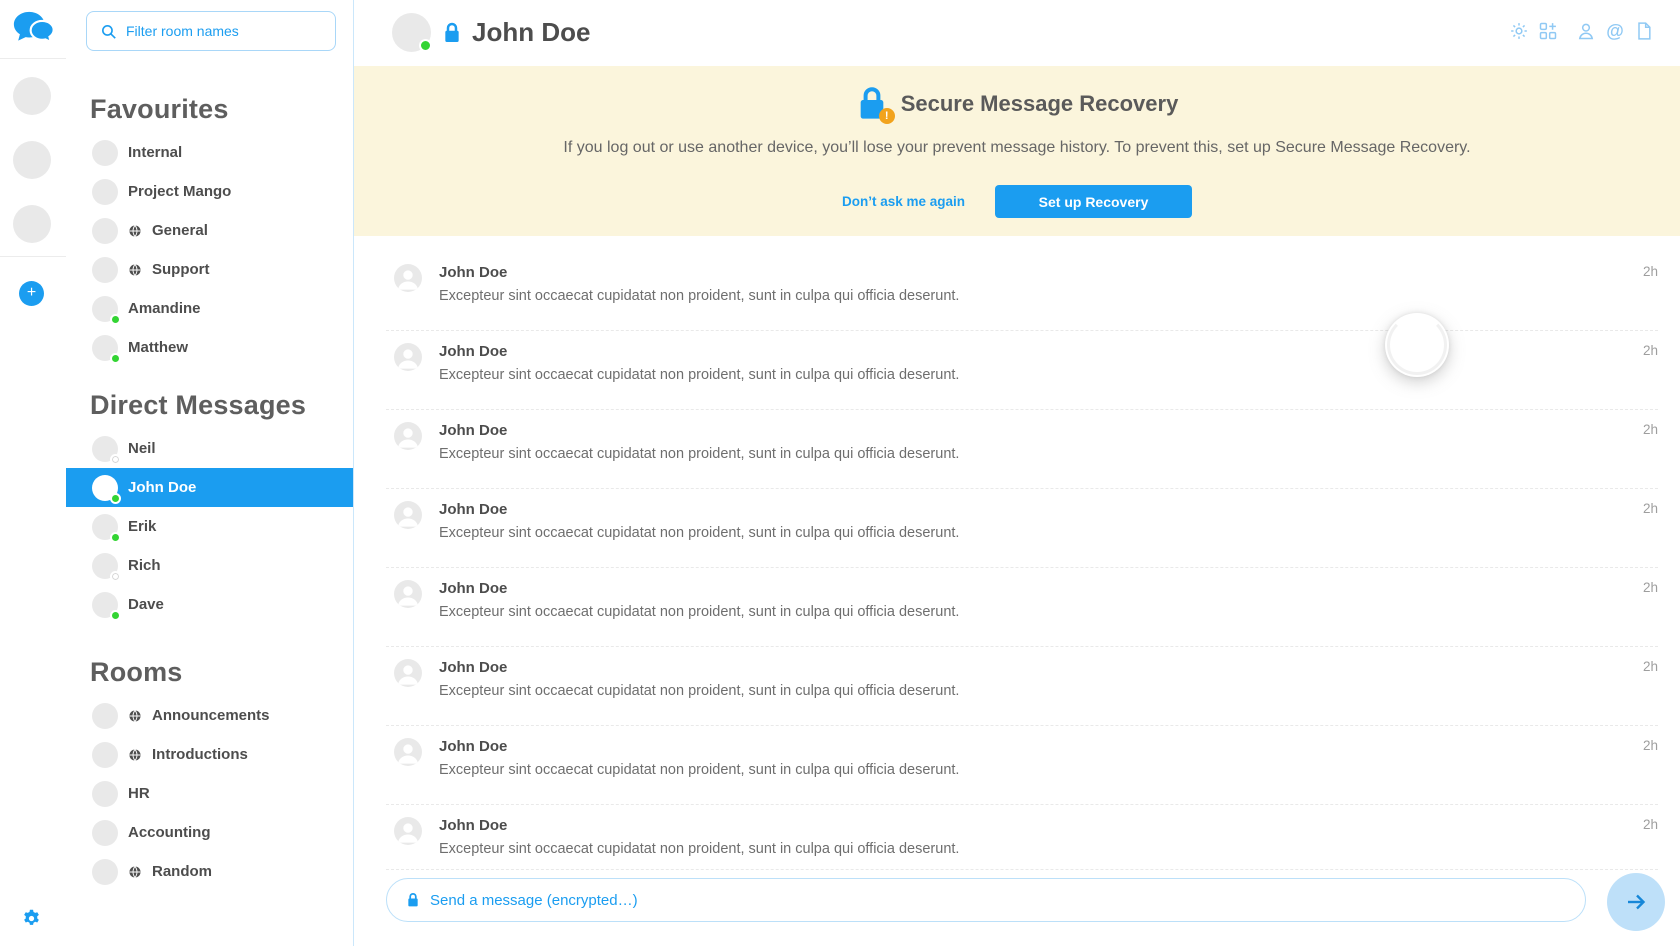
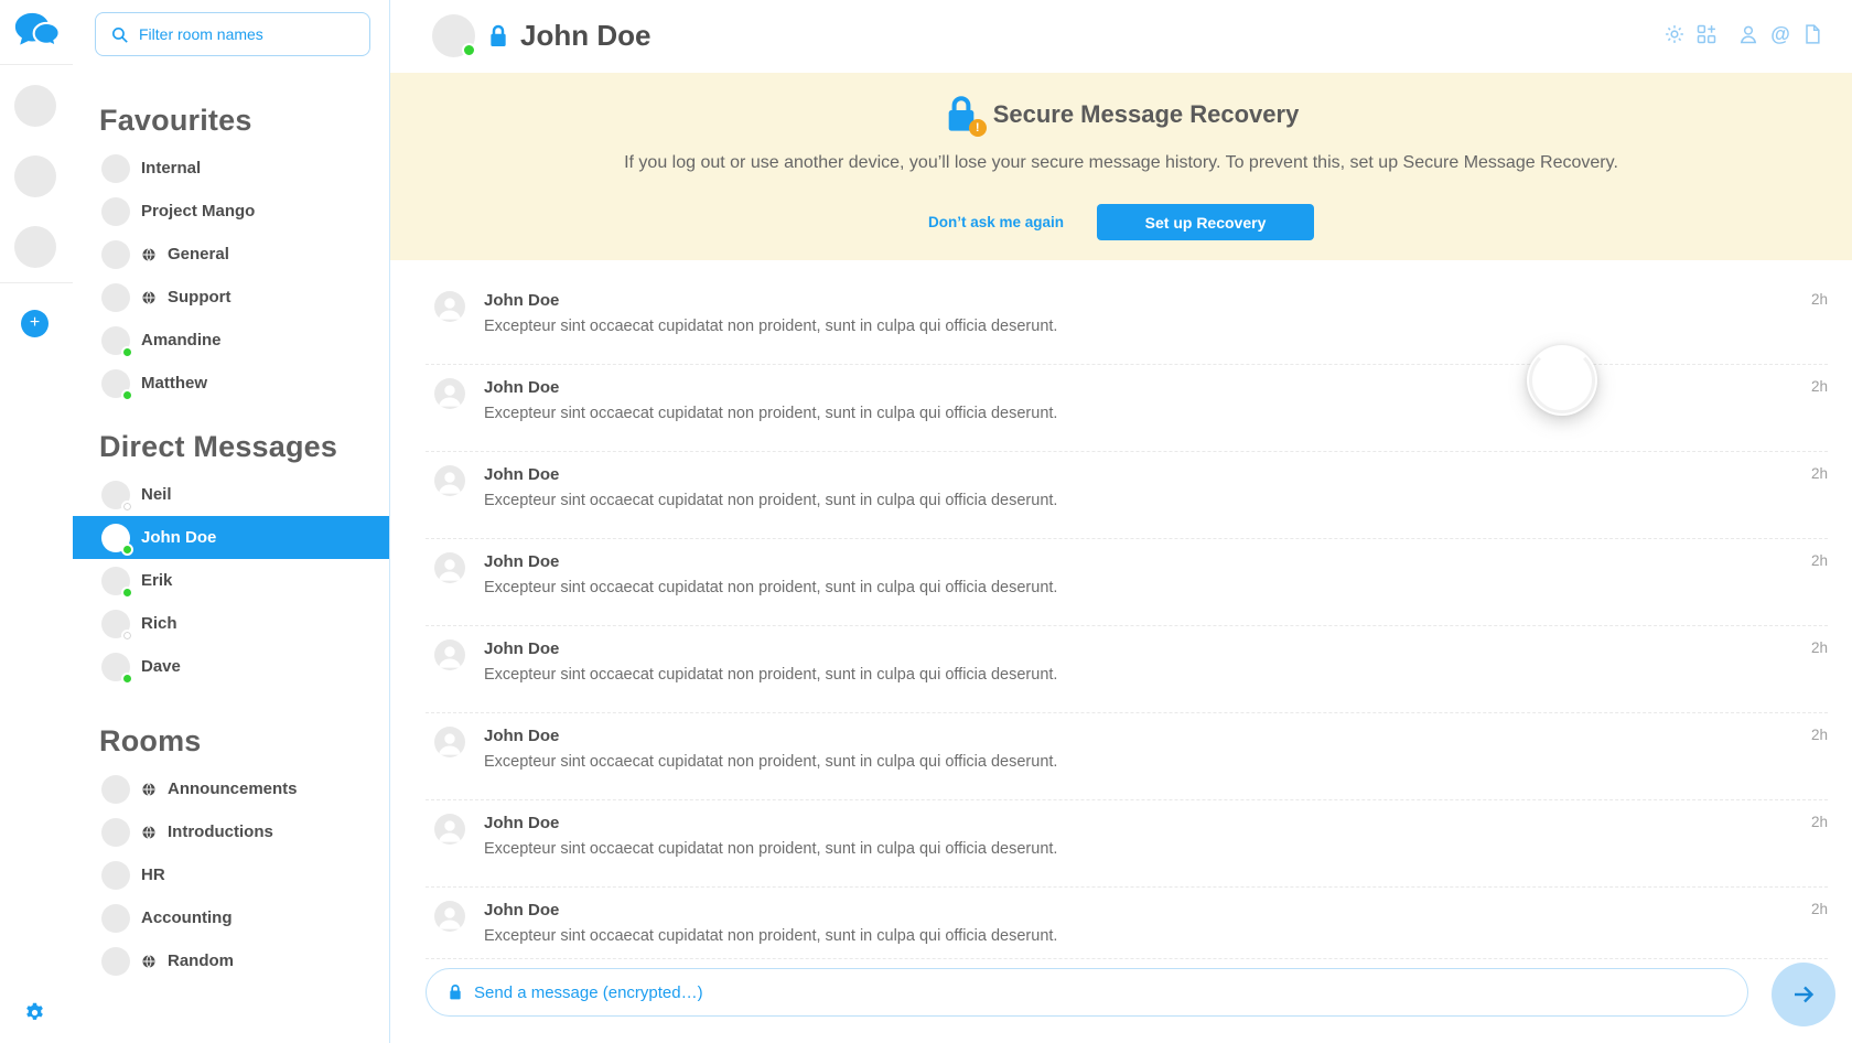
  +
  Filter room names
  Favourites
  Internal
  Project Mango
  General
  Support
  Amandine
  Matthew
  Direct Messages
  Neil
  John Doe
  Erik
  Rich
  Dave
  Rooms
  Announcements
  Introductions
  HR
  Accounting
  Random
  John Doe
  @
  !
  Secure Message Recovery
- If you log out or use another device, you’ll lose your prevent message history. To prevent this, set up Secure Message Recovery.
+ If you log out or use another device, you’ll lose your secure message history. To prevent this, set up Secure Message Recovery.
  Don’t ask me again
  Set up Recovery
  John Doe
  Excepteur sint occaecat cupidatat non proident, sunt in culpa qui officia deserunt.
  2h
  John Doe
  Excepteur sint occaecat cupidatat non proident, sunt in culpa qui officia deserunt.
  2h
  John Doe
  Excepteur sint occaecat cupidatat non proident, sunt in culpa qui officia deserunt.
  2h
  John Doe
  Excepteur sint occaecat cupidatat non proident, sunt in culpa qui officia deserunt.
  2h
  John Doe
  Excepteur sint occaecat cupidatat non proident, sunt in culpa qui officia deserunt.
  2h
  John Doe
  Excepteur sint occaecat cupidatat non proident, sunt in culpa qui officia deserunt.
  2h
  John Doe
  Excepteur sint occaecat cupidatat non proident, sunt in culpa qui officia deserunt.
  2h
  John Doe
  Excepteur sint occaecat cupidatat non proident, sunt in culpa qui officia deserunt.
  2h
  Send a message (encrypted…)
